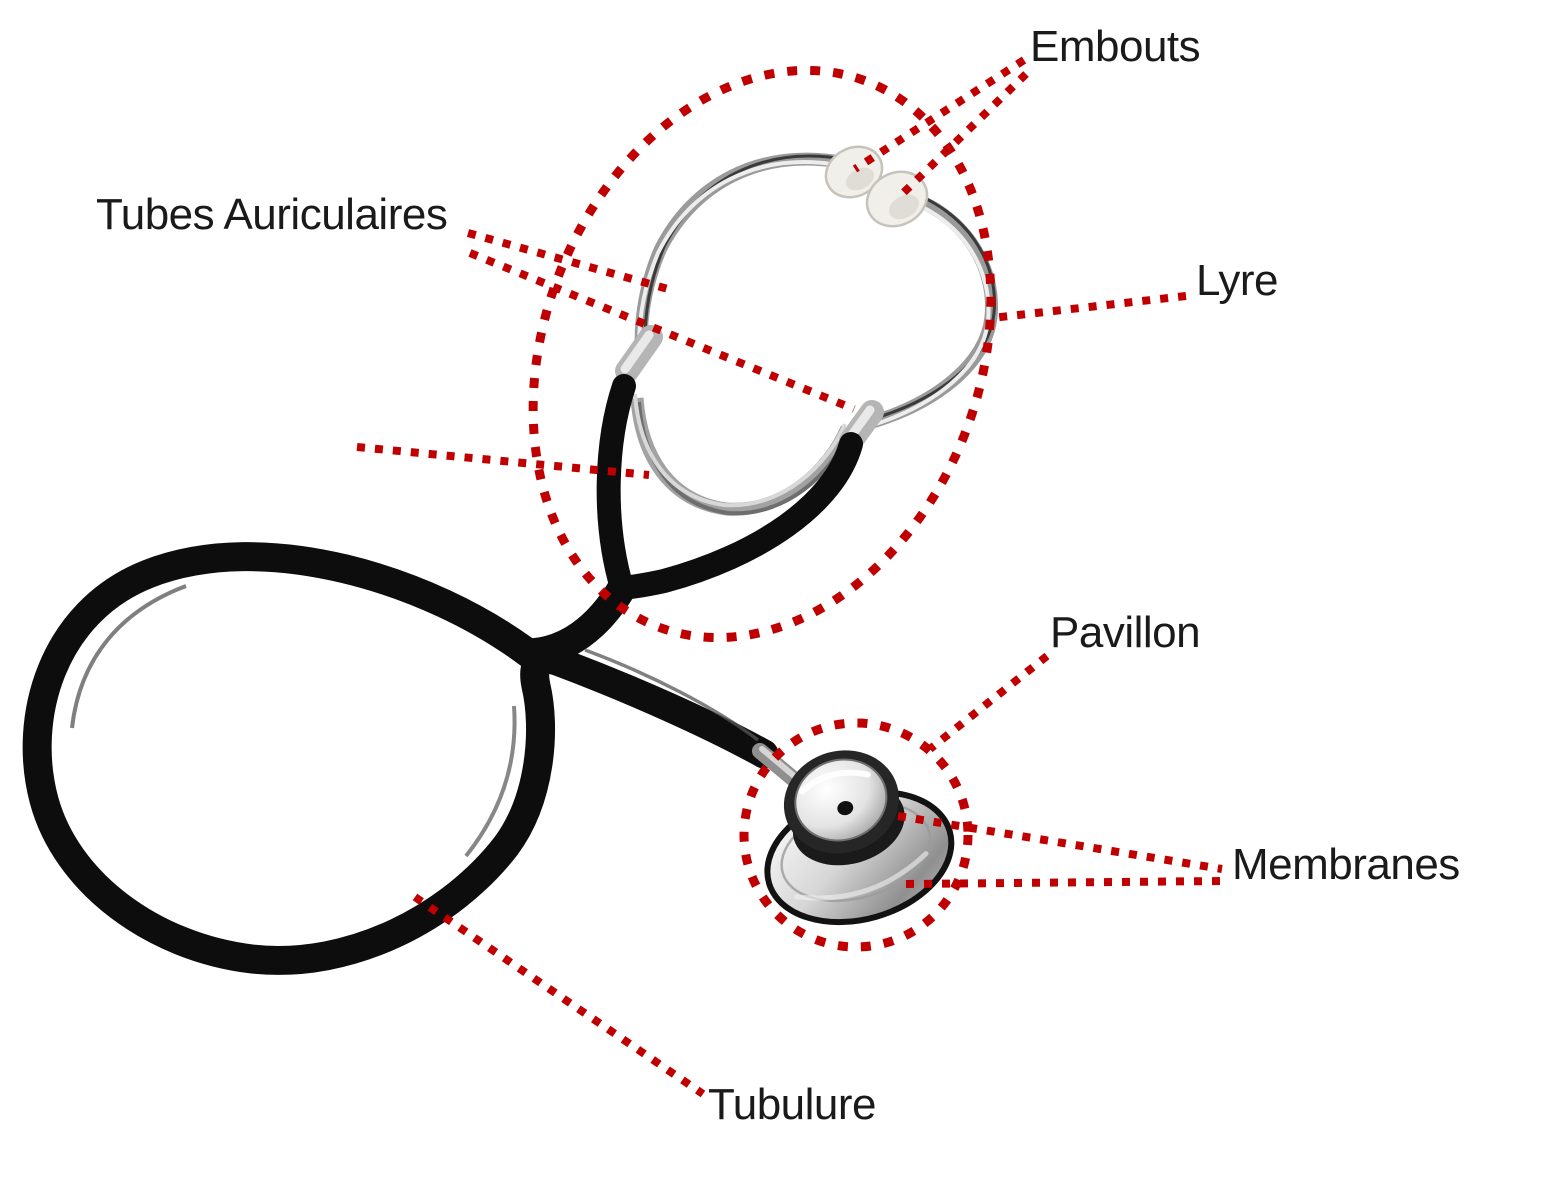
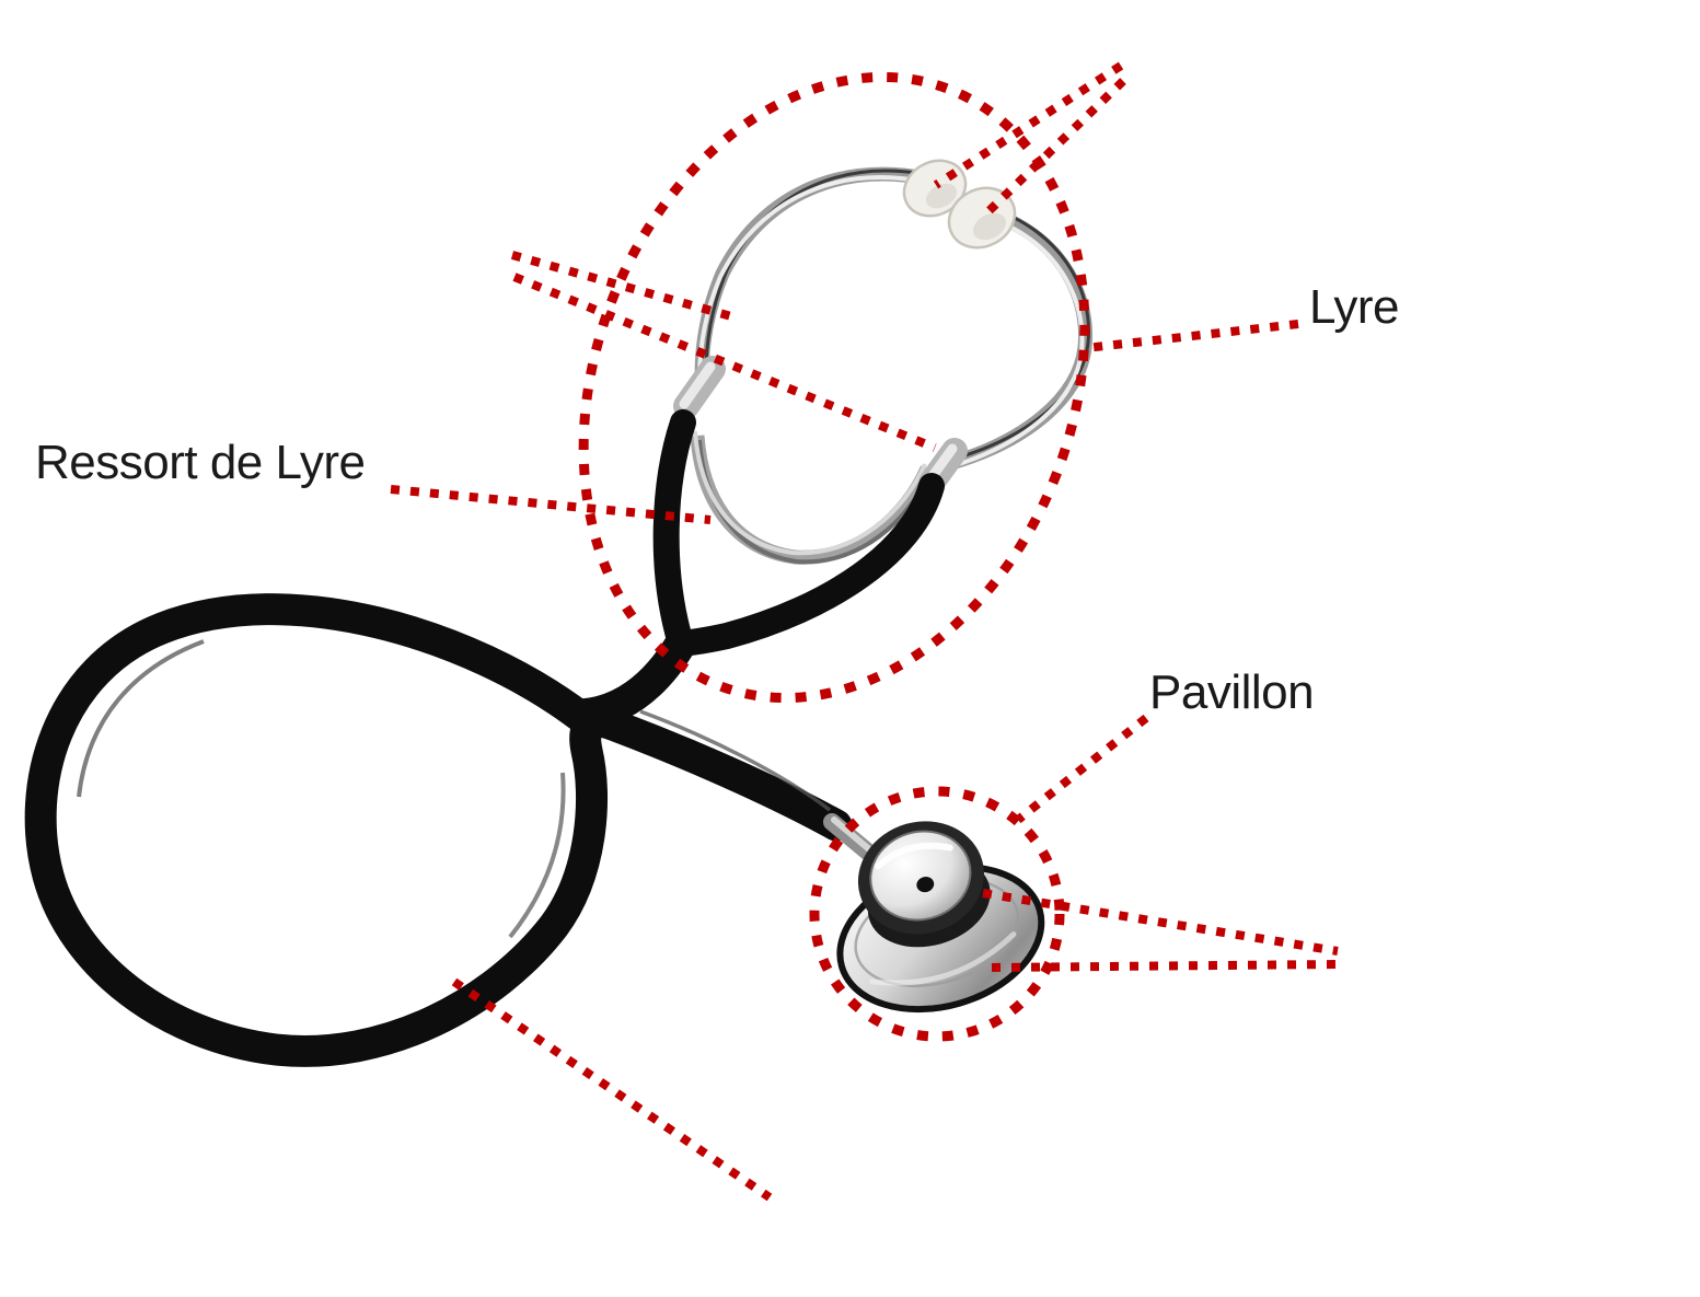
- Embouts
- Tubes Auriculaires
  Lyre
+ Ressort de Lyre
  Pavillon
- Membranes
- Tubulure
